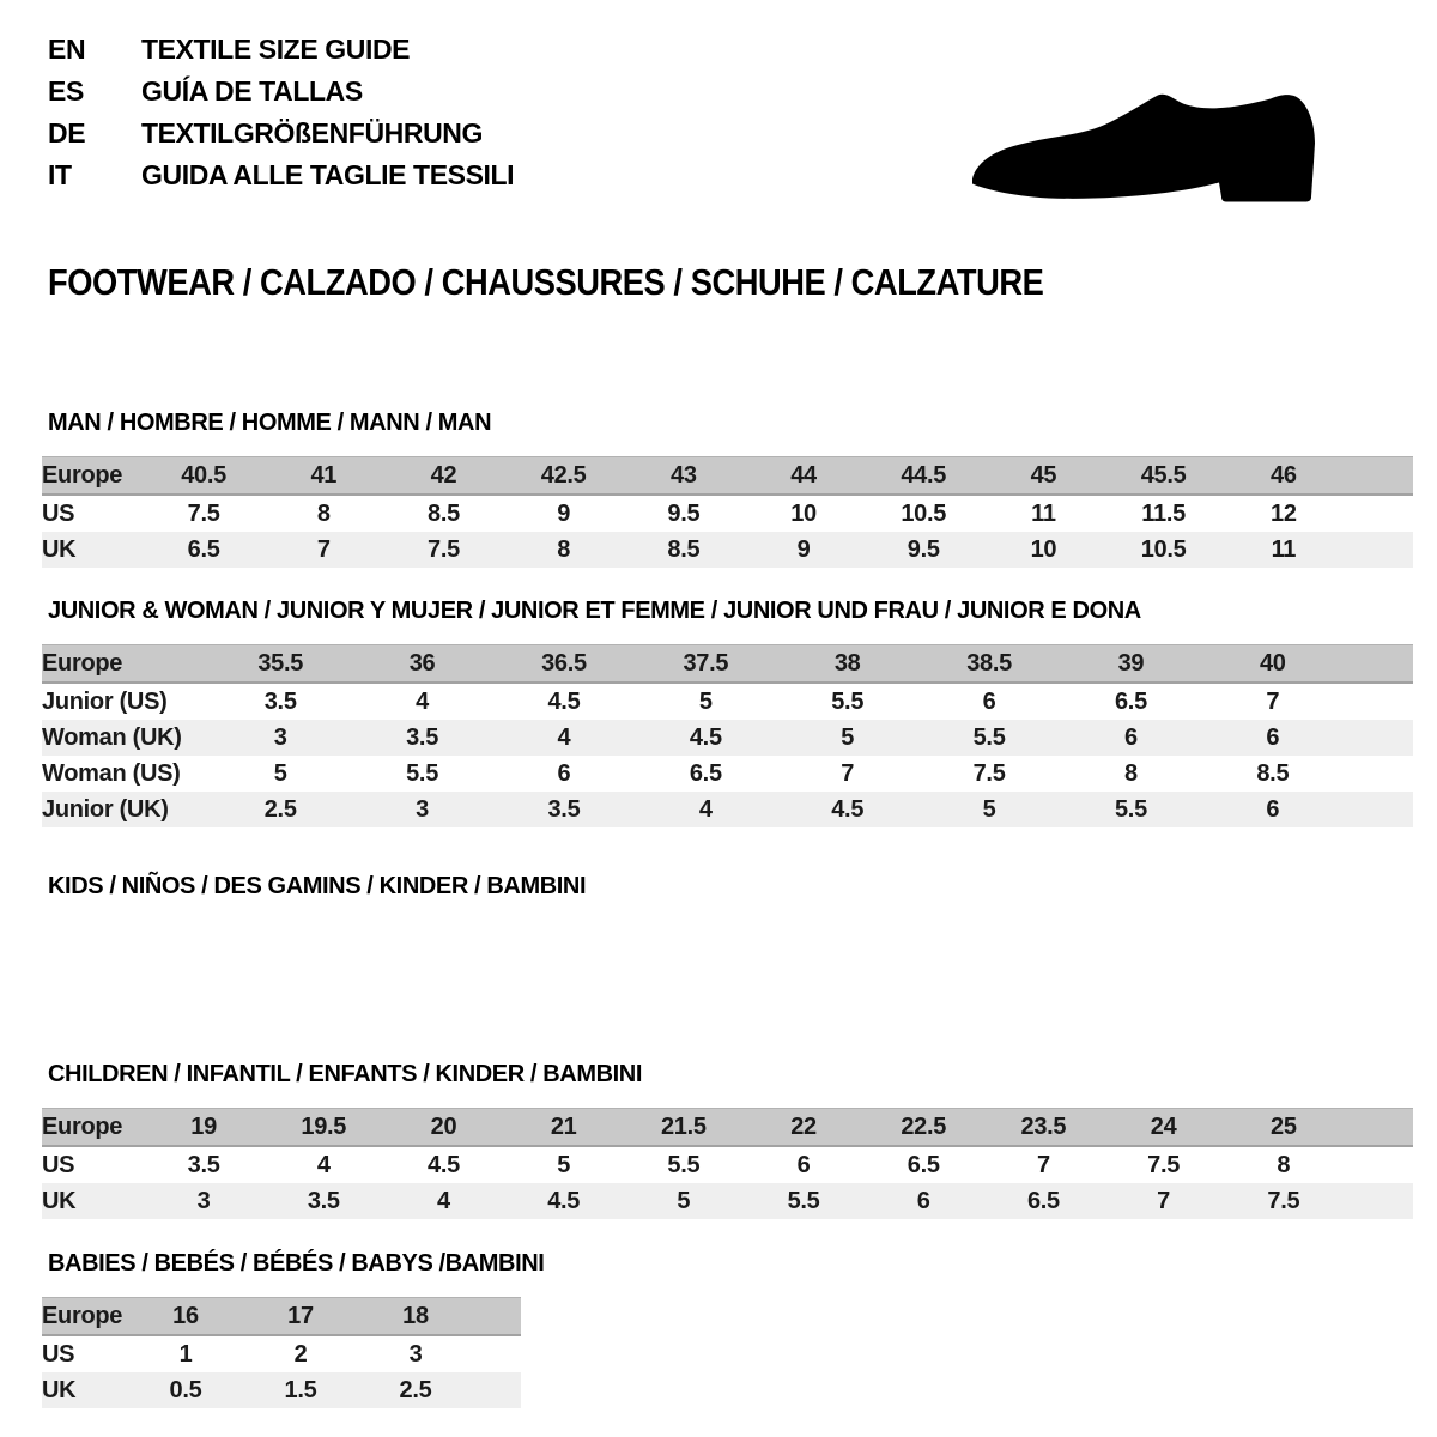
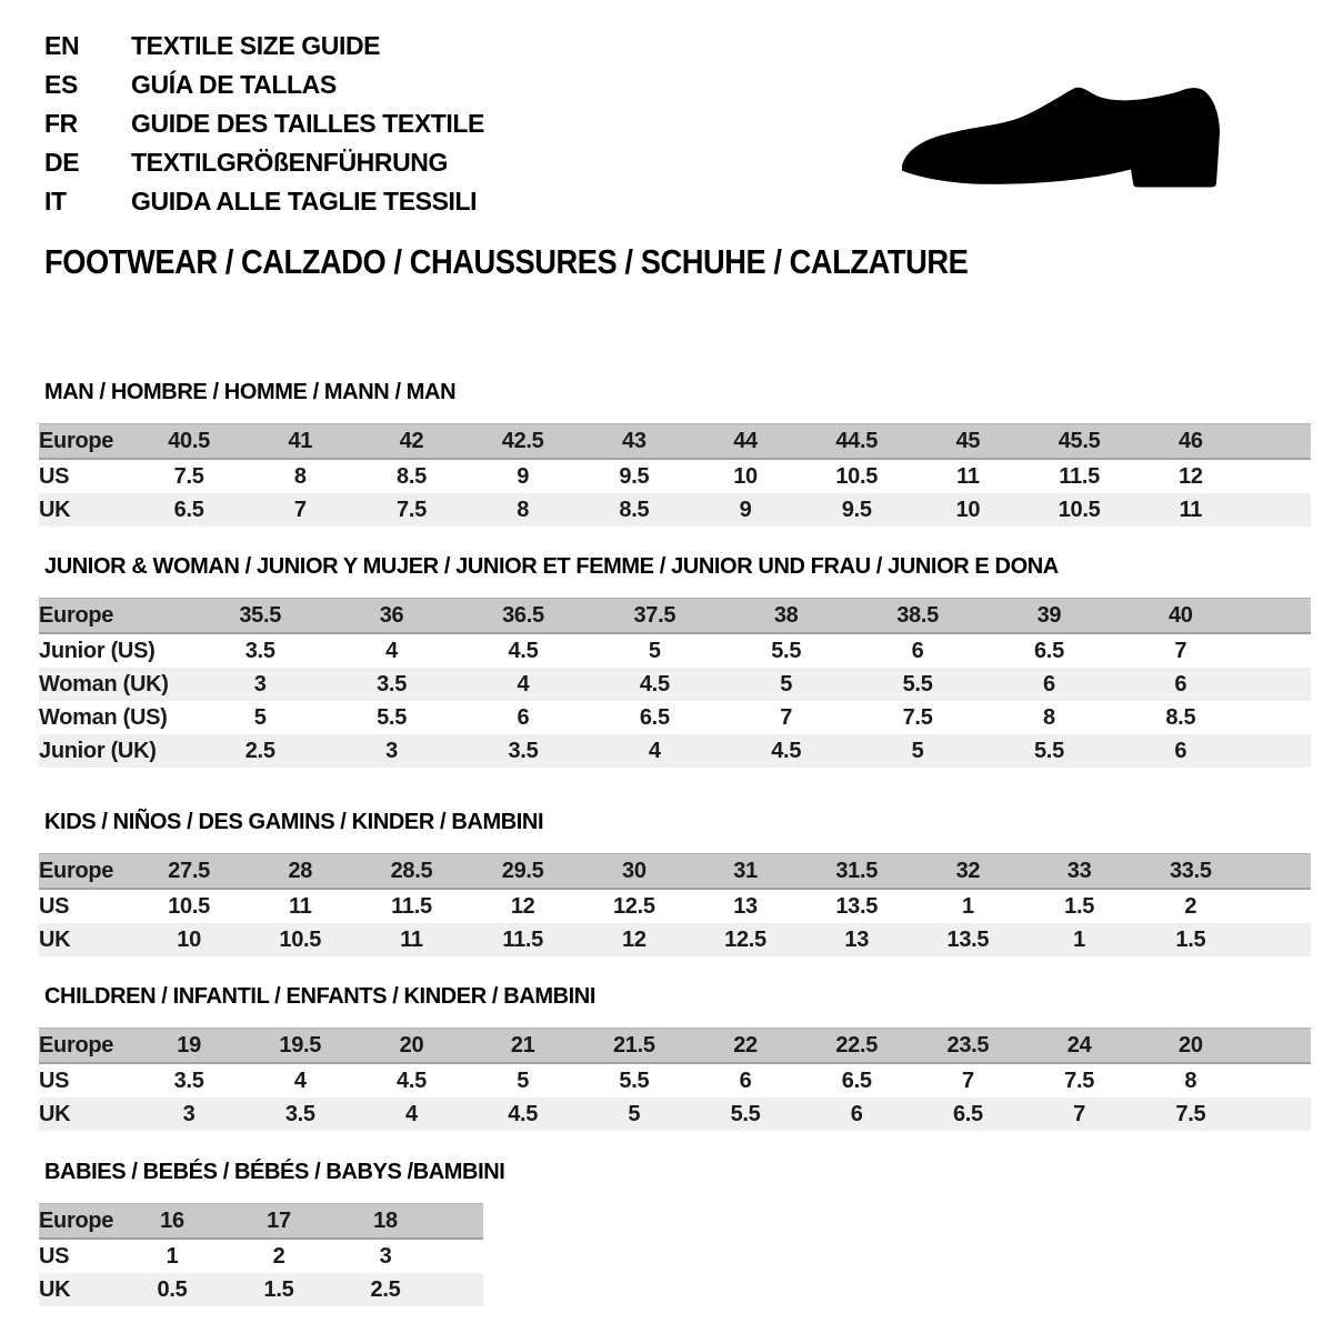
  EN
  TEXTILE SIZE GUIDE
  ES
  GUÍA DE TALLAS
+ FR
+ GUIDE DES TAILLES TEXTILE
  DE
  TEXTILGRÖßENFÜHRUNG
  IT
  GUIDA ALLE TAGLIE TESSILI
  FOOTWEAR / CALZADO / CHAUSSURES / SCHUHE / CALZATURE
  MAN / HOMBRE / HOMME / MANN / MAN
  Europe	40.5	41	42	42.5	43	44	44.5	45	45.5	46
  US	7.5	8	8.5	9	9.5	10	10.5	11	11.5	12
  UK	6.5	7	7.5	8	8.5	9	9.5	10	10.5	11
  JUNIOR & WOMAN / JUNIOR Y MUJER / JUNIOR ET FEMME / JUNIOR UND FRAU / JUNIOR E DONA
  Europe	35.5	36	36.5	37.5	38	38.5	39	40
  Junior (US)	3.5	4	4.5	5	5.5	6	6.5	7
  Woman (UK)	3	3.5	4	4.5	5	5.5	6	6
  Woman (US)	5	5.5	6	6.5	7	7.5	8	8.5
  Junior (UK)	2.5	3	3.5	4	4.5	5	5.5	6
  KIDS / NIÑOS / DES GAMINS / KINDER / BAMBINI
+ Europe	27.5	28	28.5	29.5	30	31	31.5	32	33	33.5
+ US	10.5	11	11.5	12	12.5	13	13.5	1	1.5	2
+ UK	10	10.5	11	11.5	12	12.5	13	13.5	1	1.5
  CHILDREN / INFANTIL / ENFANTS / KINDER / BAMBINI
- Europe	19	19.5	20	21	21.5	22	22.5	23.5	24	25
+ Europe	19	19.5	20	21	21.5	22	22.5	23.5	24	20
  US	3.5	4	4.5	5	5.5	6	6.5	7	7.5	8
  UK	3	3.5	4	4.5	5	5.5	6	6.5	7	7.5
  BABIES / BEBÉS / BÉBÉS / BABYS /BAMBINI
  Europe	16	17	18
  US	1	2	3
  UK	0.5	1.5	2.5
